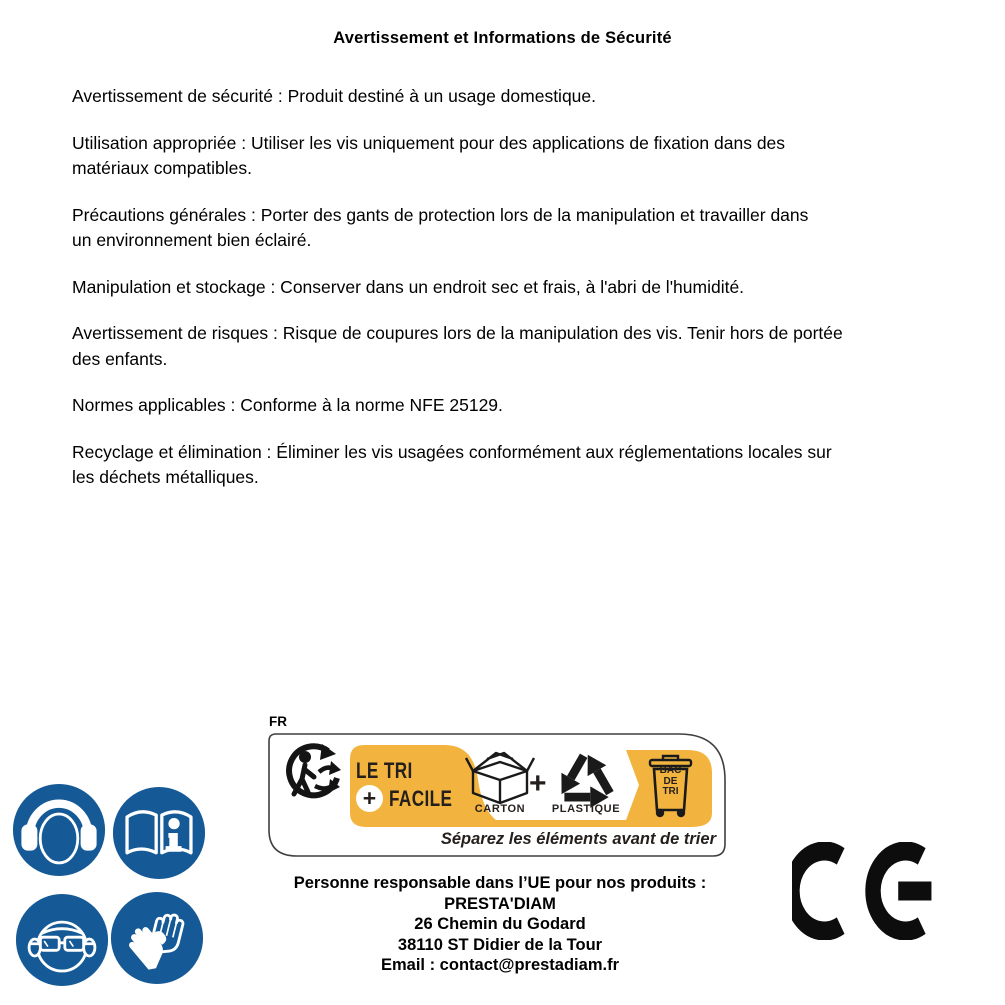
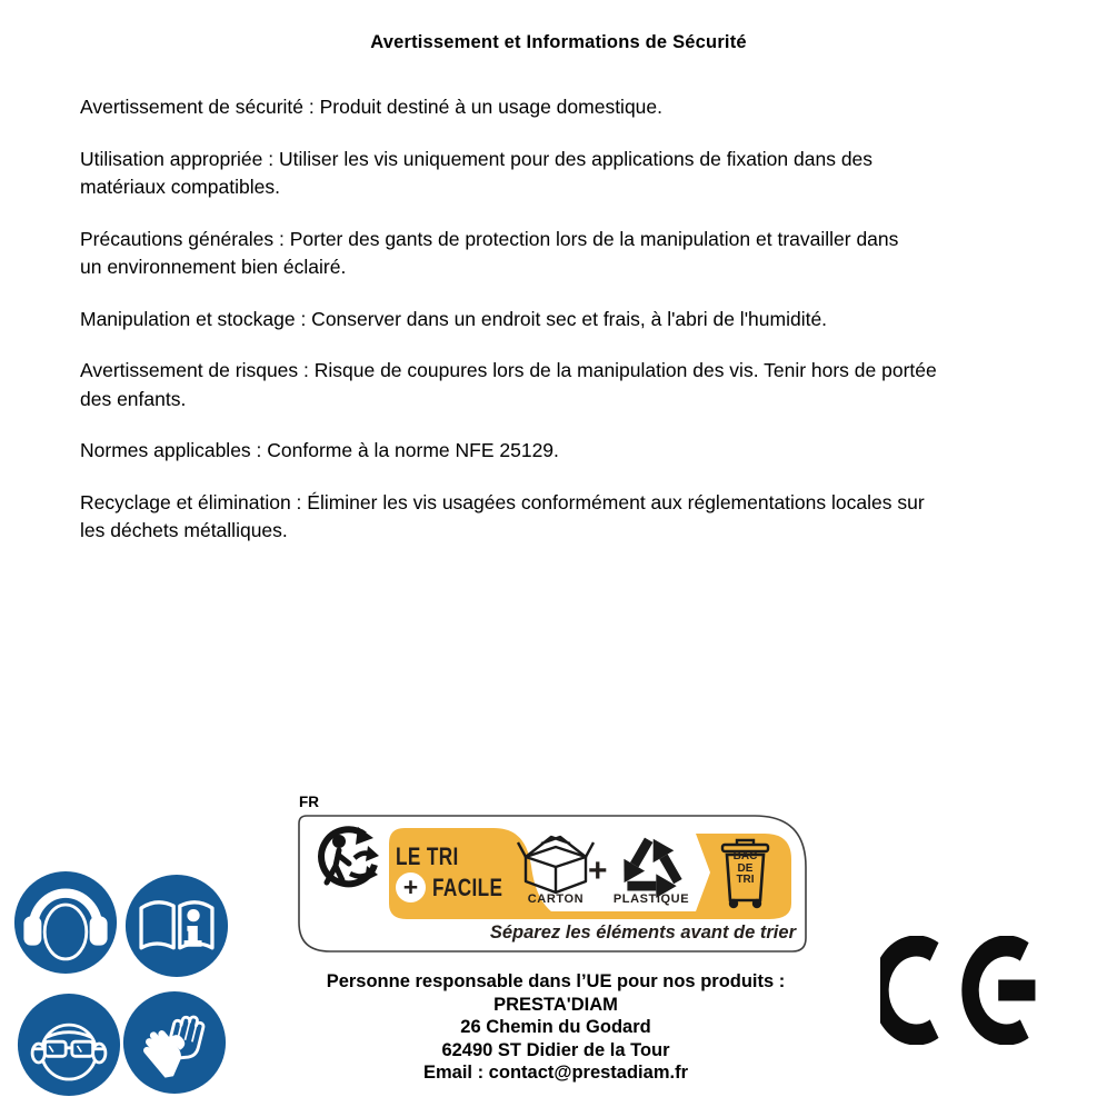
  Avertissement et Informations de Sécurité
  Avertissement de sécurité : Produit destiné à un usage domestique.
  Utilisation appropriée : Utiliser les vis uniquement pour des applications de fixation dans des
  matériaux compatibles.
  Précautions générales : Porter des gants de protection lors de la manipulation et travailler dans
  un environnement bien éclairé.
  Manipulation et stockage : Conserver dans un endroit sec et frais, à l'abri de l'humidité.
  Avertissement de risques : Risque de coupures lors de la manipulation des vis. Tenir hors de portée
  des enfants.
  Normes applicables : Conforme à la norme NFE 25129.
  Recyclage et élimination : Éliminer les vis usagées conformément aux réglementations locales sur
  les déchets métalliques.
  FR
  LE TRI
  +
  FACILE
  CARTON
  +
  PLASTIQUE
  BAC
  DE
  TRI
  Séparez les éléments avant de trier
  Personne responsable dans l’UE pour nos produits :
  PRESTA'DIAM
  26 Chemin du Godard
- 38110 ST Didier de la Tour
+ 62490 ST Didier de la Tour
  Email : contact@prestadiam.fr
